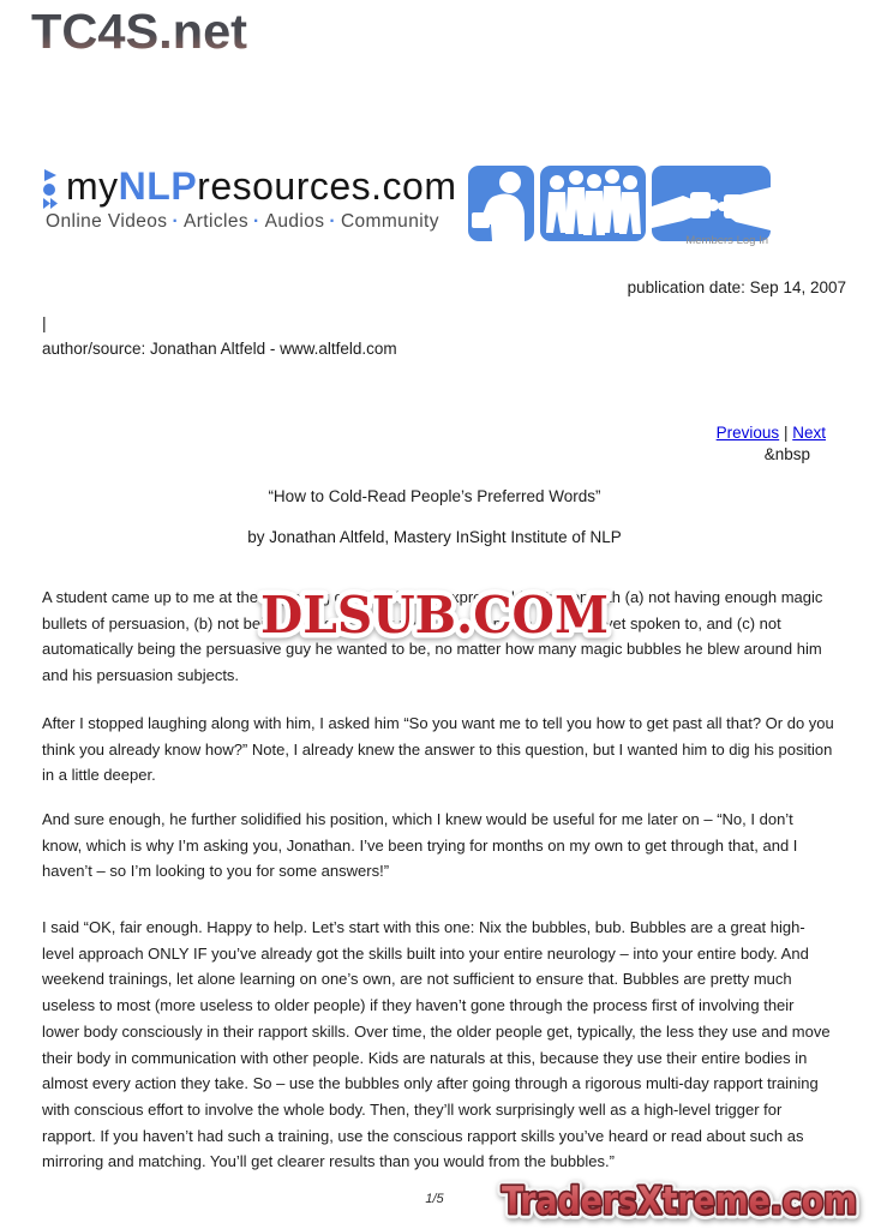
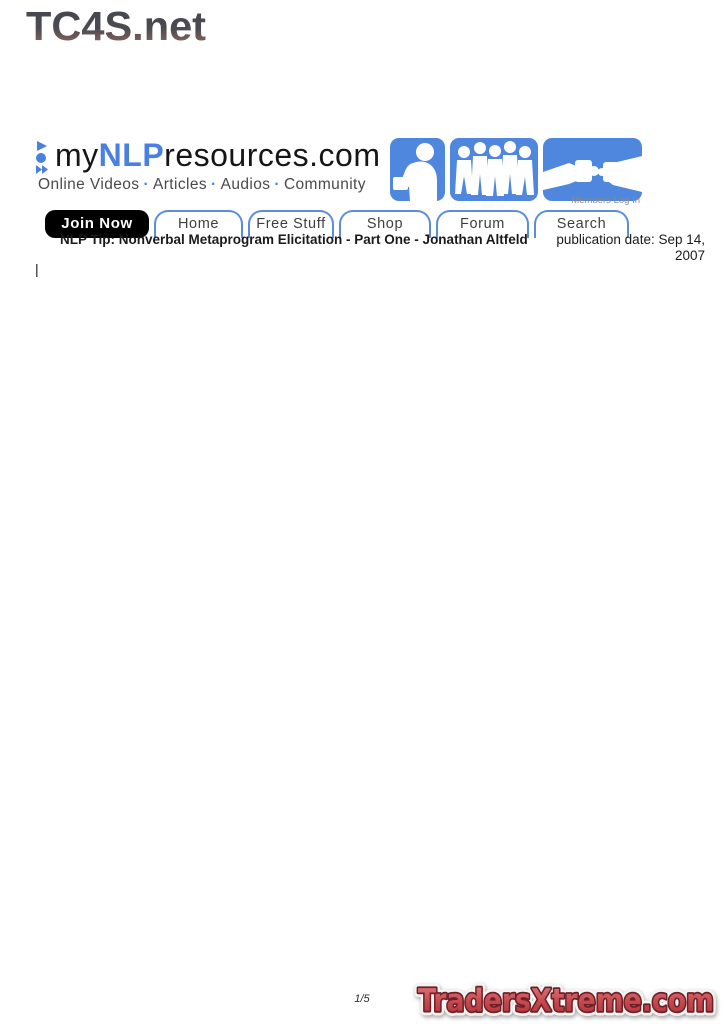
  TC4S.net
  myNLPresources.com
  Online Videos · Articles · Audios · Community
  Members Log In
+ Join Now
+ Home
+ Free Stuff
+ Shop
+ Forum
+ Search
+ NLP Tip: Nonverbal Metaprogram Elicitation - Part One - Jonathan Altfeld
  publication date: Sep 14, 2007
  |
- author/source: Jonathan Altfeld - www.altfeld.com
- Previous | Next
- &nbsp
- “How to Cold-Read People’s Preferred Words”
- by Jonathan Altfeld, Mastery InSight Institute of NLP
- A student came up to me at the beginning of a break, and expressed frustration with (a) not having enough magic bullets of persuasion, (b) not being able to instantly persuade everyone he hadn’t yet spoken to, and (c) not automatically being the persuasive guy he wanted to be, no matter how many magic bubbles he blew around him and his persuasion subjects.
- After I stopped laughing along with him, I asked him “So you want me to tell you how to get past all that? Or do you think you already know how?” Note, I already knew the answer to this question, but I wanted him to dig his position in a little deeper.
- And sure enough, he further solidified his position, which I knew would be useful for me later on – “No, I don’t know, which is why I’m asking you, Jonathan. I’ve been trying for months on my own to get through that, and I haven’t – so I’m looking to you for some answers!”
- I said “OK, fair enough. Happy to help. Let’s start with this one: Nix the bubbles, bub. Bubbles are a great high-level approach ONLY IF you’ve already got the skills built into your entire neurology – into your entire body. And weekend trainings, let alone learning on one’s own, are not sufficient to ensure that. Bubbles are pretty much useless to most (more useless to older people) if they haven’t gone through the process first of involving their lower body consciously in their rapport skills. Over time, the older people get, typically, the less they use and move their body in communication with other people. Kids are naturals at this, because they use their entire bodies in almost every action they take. So – use the bubbles only after going through a rigorous multi-day rapport training with conscious effort to involve the whole body. Then, they’ll work surprisingly well as a high-level trigger for rapport. If you haven’t had such a training, use the conscious rapport skills you’ve heard or read about such as mirroring and matching. You’ll get clearer results than you would from the bubbles.”
- DLSUB.COM
  1/5
  TradersXtreme.com
